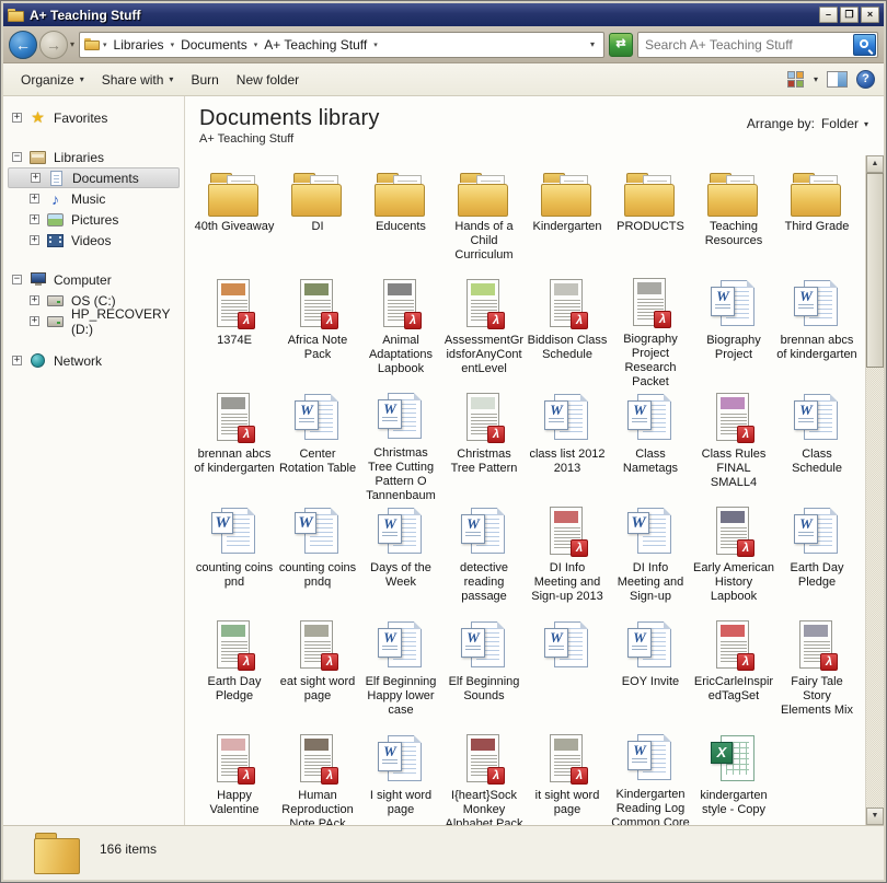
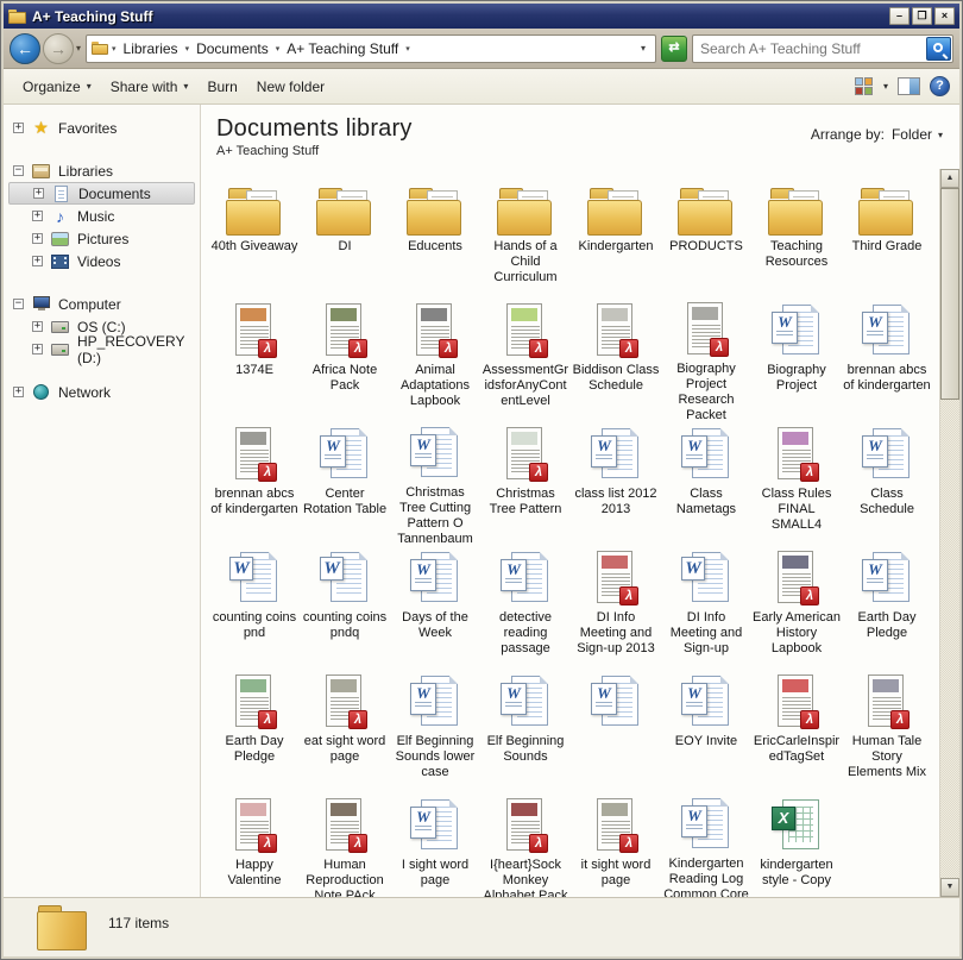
  A+ Teaching Stuff
  –
  ❒
  ×
  ←
  →
  ▾
  Libraries
  Documents
  A+ Teaching Stuff
  ▾
  ⇄
  Search A+ Teaching Stuff
  Organize
  ▾
  Share with
  ▾
  Burn
  New folder
  ▾
  ?
  +
  ★
  Favorites
  −
  Libraries
  +
  Documents
  +
  ♪
  Music
  +
  Pictures
  +
  Videos
  −
  Computer
  +
  OS (C:)
  +
  HP_RECOVERY (D:)
  +
  Network
  Documents library
  A+ Teaching Stuff
  Arrange by:
  Folder
  ▾
  40th Giveaway
  DI
  Educents
  Hands of a Child Curriculum
  Kindergarten
  PRODUCTS
  Teaching Resources
  Third Grade
  λ
  1374E
  λ
  Africa Note Pack
  λ
  Animal Adaptations Lapbook
  λ
  AssessmentGridsforAnyContentLevel
  λ
  Biddison Class Schedule
  λ
  Biography Project Research Packet
  W
  Biography Project
  W
  brennan abcs of kindergarten
  λ
  brennan abcs of kindergarten
  W
  Center Rotation Table
  W
  Christmas Tree Cutting Pattern O Tannenbaum
  λ
  Christmas Tree Pattern
  W
  class list 2012 2013
  W
  Class Nametags
  λ
  Class Rules FINAL SMALL4
  W
  Class Schedule
  W
  counting coins pnd
  W
  counting coins pndq
  W
  Days of the Week
  W
  detective reading passage
  λ
  DI Info Meeting and Sign-up 2013
  W
  DI Info Meeting and Sign-up
  λ
  Early American History Lapbook
  W
  Earth Day Pledge
  λ
  Earth Day Pledge
  λ
  eat sight word page
  W
- Elf Beginning Happy lower case
+ Elf Beginning Sounds lower case
  W
  Elf Beginning Sounds
  W
  W
  EOY Invite
  λ
  EricCarleInspiredTagSet
  λ
- Fairy Tale Story Elements Mix
+ Human Tale Story Elements Mix
  λ
  Happy Valentine
  λ
  Human Reproduction Note PAck
  W
  I sight word page
  λ
  I{heart}Sock Monkey Alphabet Pack
  λ
  it sight word page
  W
  Kindergarten Reading Log Common Core
  X
  kindergarten style - Copy
- 166 items
+ 117 items
